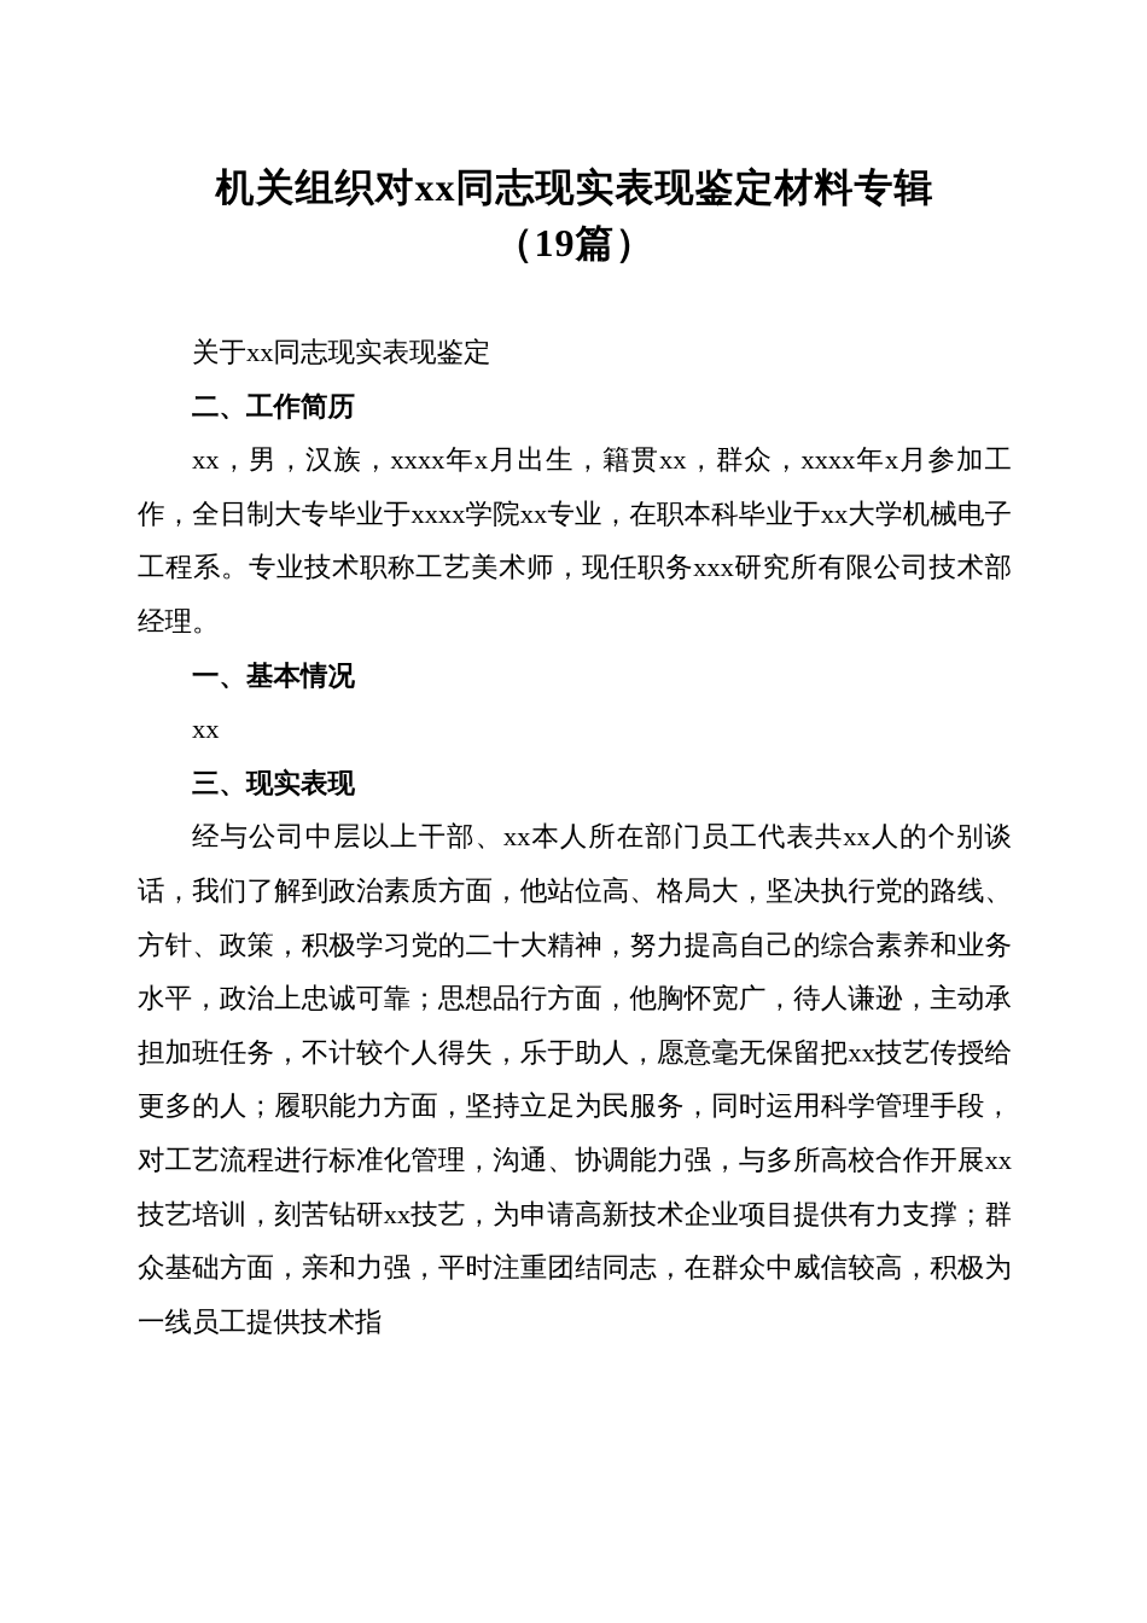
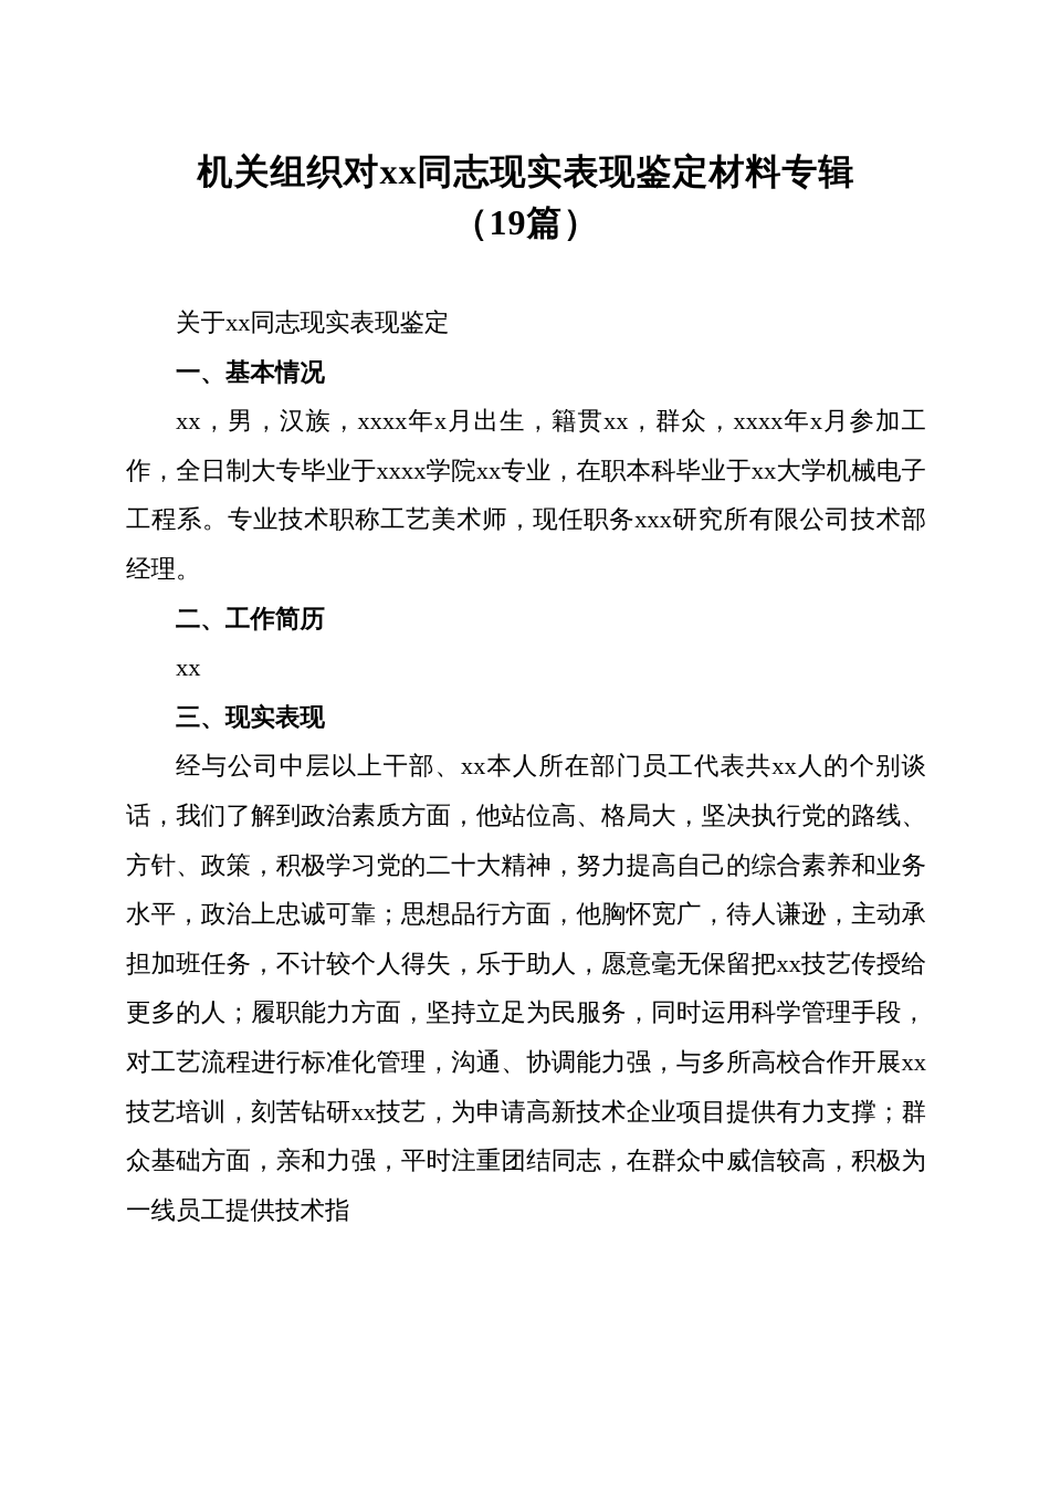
  机关组织对xx同志现实表现鉴定材料专辑
  （19篇）
  关于xx同志现实表现鉴定
- 二、工作简历
+ 一、基本情况
  xx，男，汉族，xxxx年x月出生，籍贯xx，群众，xxxx年x月参加工作，全日制大专毕业于xxxx学院xx专业，在职本科毕业于xx大学机械电子工程系。专业技术职称工艺美术师，现任职务xxx研究所有限公司技术部经理。
- 一、基本情况
+ 二、工作简历
  xx
  三、现实表现
  经与公司中层以上干部、xx本人所在部门员工代表共xx人的个别谈话，我们了解到政治素质方面，他站位高、格局大，坚决执行党的路线、方针、政策，积极学习党的二十大精神，努力提高自己的综合素养和业务水平，政治上忠诚可靠；思想品行方面，他胸怀宽广，待人谦逊，主动承担加班任务，不计较个人得失，乐于助人，愿意毫无保留把xx技艺传授给更多的人；履职能力方面，坚持立足为民服务，同时运用科学管理手段，对工艺流程进行标准化管理，沟通、协调能力强，与多所高校合作开展xx技艺培训，刻苦钻研xx技艺，为申请高新技术企业项目提供有力支撑；群众基础方面，亲和力强，平时注重团结同志，在群众中威信较高，积极为一线员工提供技术指
